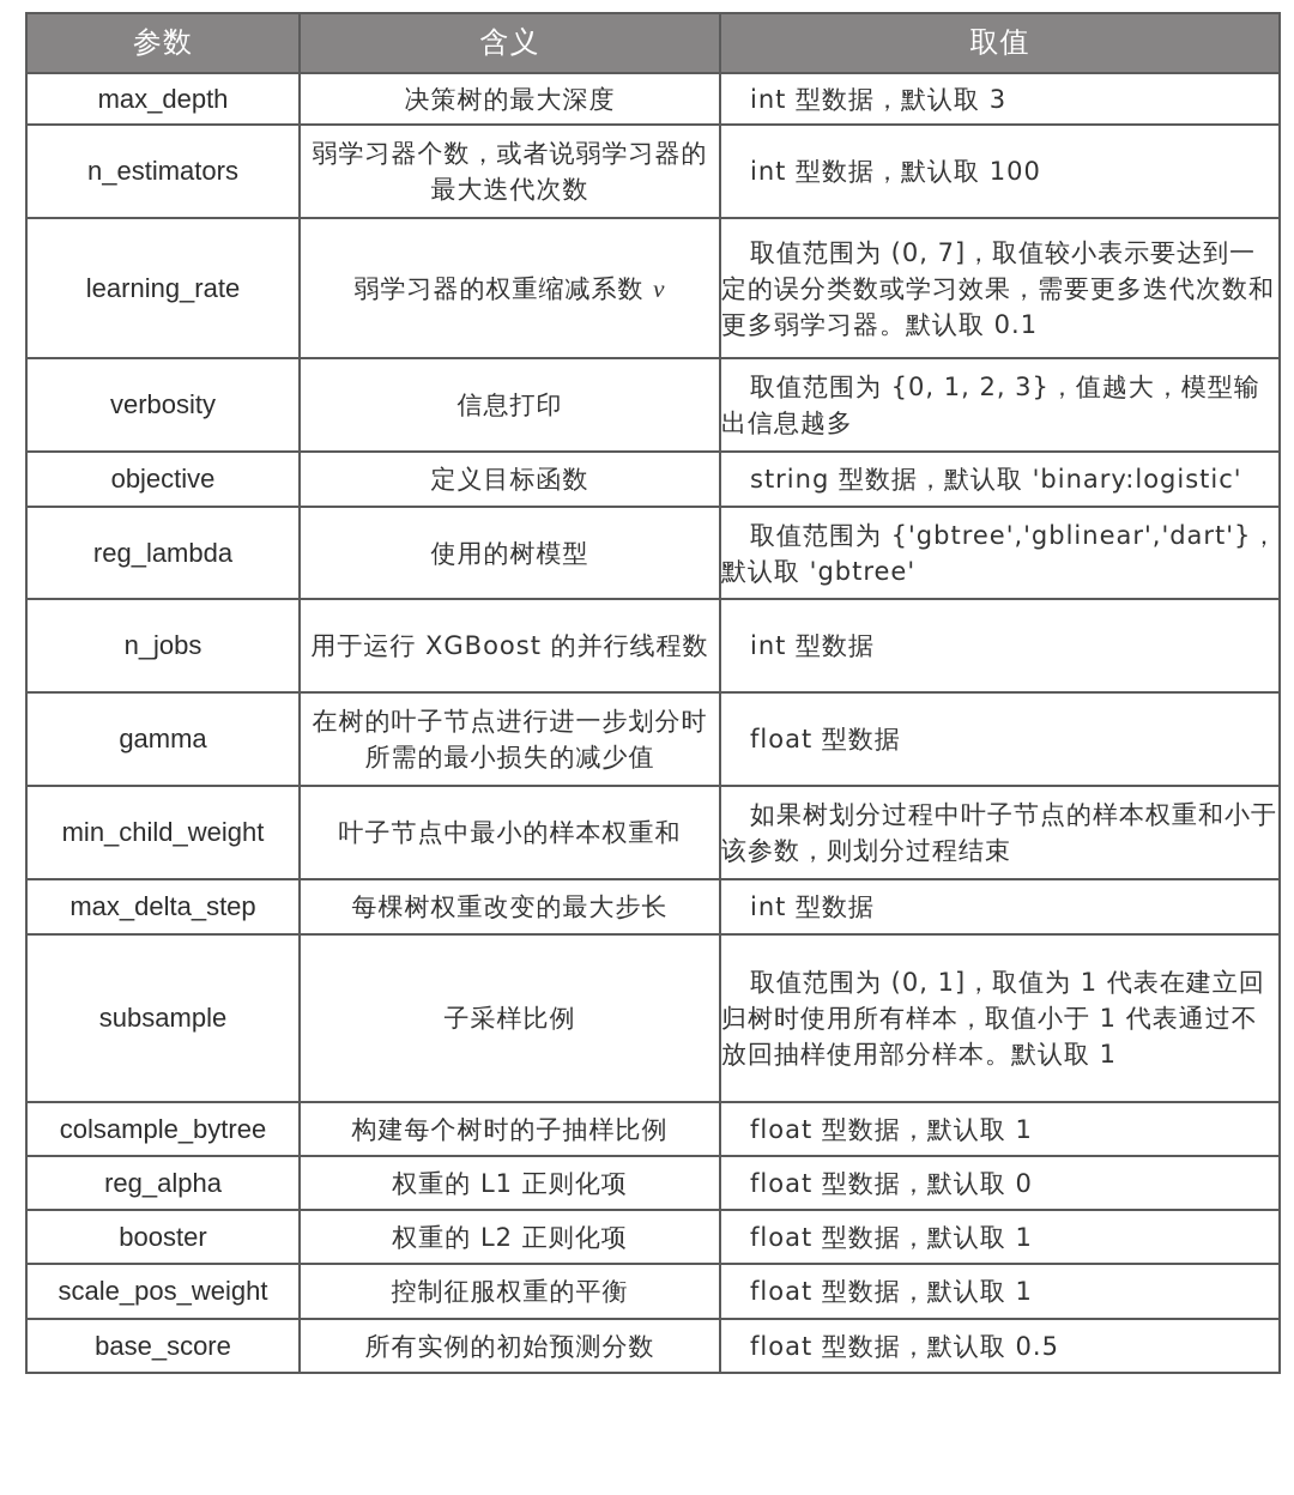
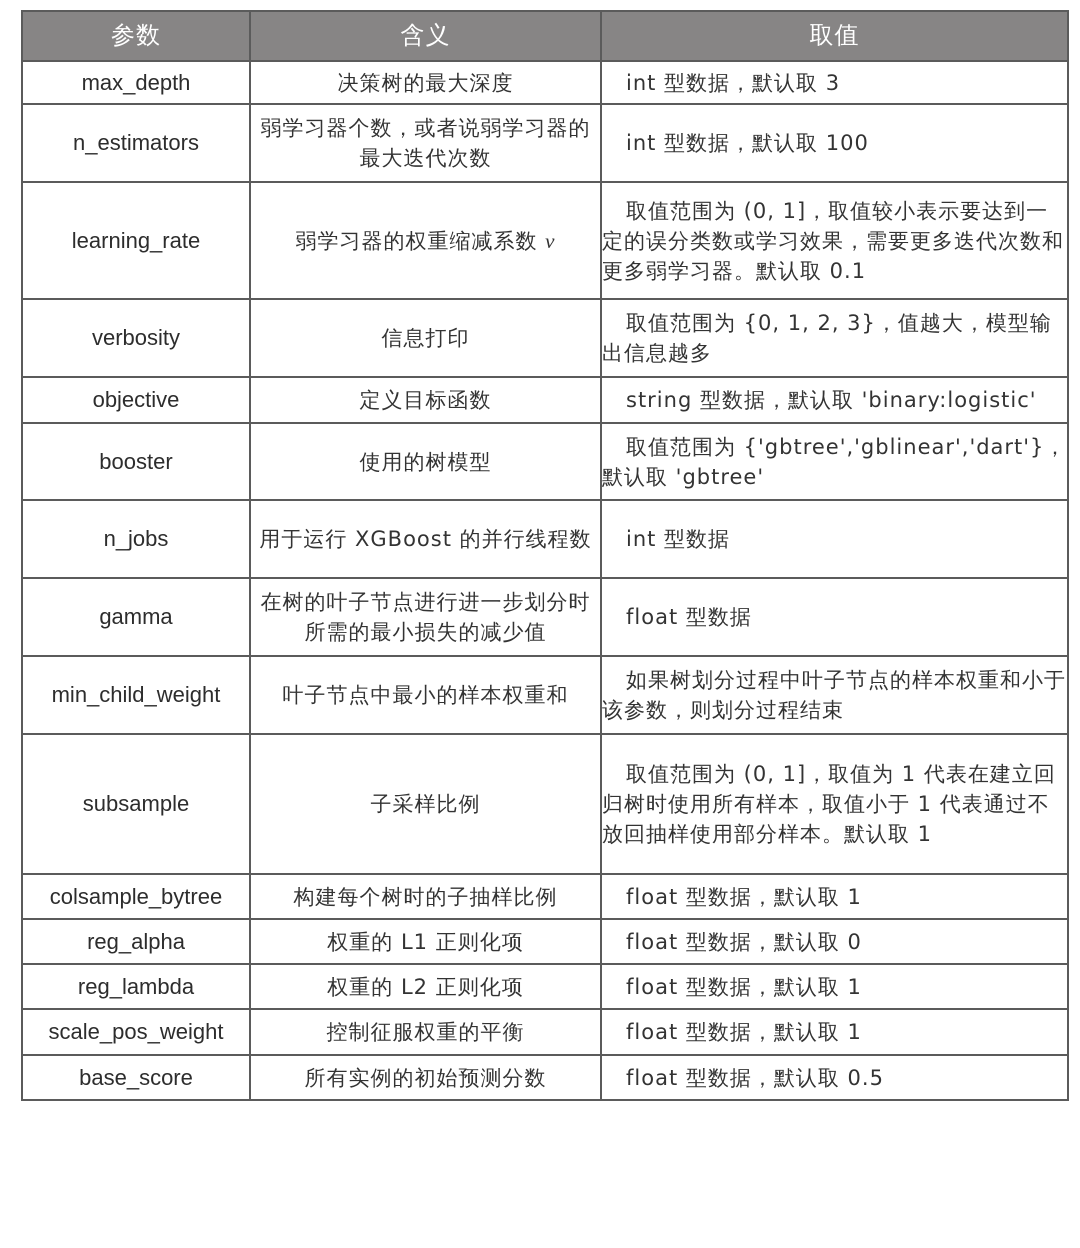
  参数	含义	取值
  max_depth	决策树的最大深度	int 型数据，默认取 3
  n_estimators	弱学习器个数，或者说弱学习器的最大迭代次数	int 型数据，默认取 100
- learning_rate	弱学习器的权重缩减系数 v	取值范围为 (0, 7]，取值较小表示要达到一定的误分类数或学习效果，需要更多迭代次数和更多弱学习器。默认取 0.1
+ learning_rate	弱学习器的权重缩减系数 v	取值范围为 (0, 1]，取值较小表示要达到一定的误分类数或学习效果，需要更多迭代次数和更多弱学习器。默认取 0.1
  verbosity	信息打印	取值范围为 {0, 1, 2, 3}，值越大，模型输出信息越多
  objective	定义目标函数	string 型数据，默认取 'binary:logistic'
- reg_lambda	使用的树模型	取值范围为 {'gbtree','gblinear','dart'}，默认取 'gbtree'
+ booster	使用的树模型	取值范围为 {'gbtree','gblinear','dart'}，默认取 'gbtree'
  n_jobs	用于运行 XGBoost 的并行线程数	int 型数据
  gamma	在树的叶子节点进行进一步划分时所需的最小损失的减少值	float 型数据
  min_child_weight	叶子节点中最小的样本权重和	如果树划分过程中叶子节点的样本权重和小于该参数，则划分过程结束
- max_delta_step	每棵树权重改变的最大步长	int 型数据
  subsample	子采样比例	取值范围为 (0, 1]，取值为 1 代表在建立回归树时使用所有样本，取值小于 1 代表通过不放回抽样使用部分样本。默认取 1
  colsample_bytree	构建每个树时的子抽样比例	float 型数据，默认取 1
  reg_alpha	权重的 L1 正则化项	float 型数据，默认取 0
- booster	权重的 L2 正则化项	float 型数据，默认取 1
+ reg_lambda	权重的 L2 正则化项	float 型数据，默认取 1
  scale_pos_weight	控制征服权重的平衡	float 型数据，默认取 1
  base_score	所有实例的初始预测分数	float 型数据，默认取 0.5
